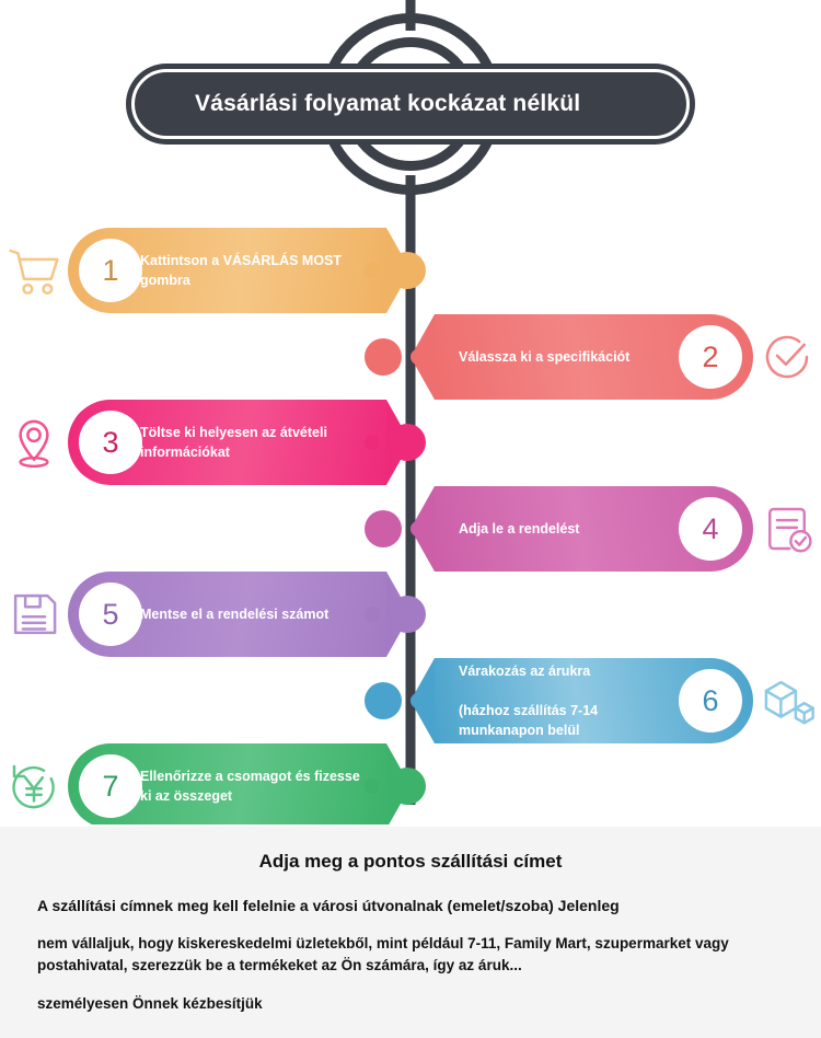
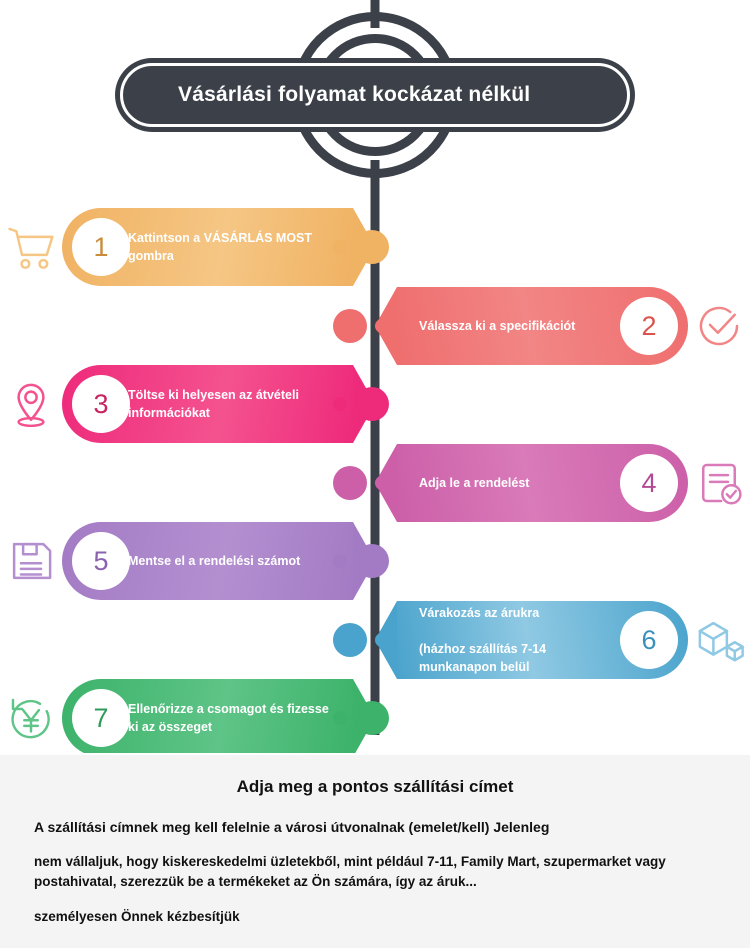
  Vásárlási folyamat kockázat nélkül
  Kattintson a VÁSÁRLÁS MOST gombra
  1
  Válassza ki a specifikációt
  2
  Töltse ki helyesen az átvételi információkat
  3
  Adja le a rendelést
  4
  Mentse el a rendelési számot
  5
  Várakozás az árukra
  (házhoz szállítás 7-14 munkanapon belül
  6
  Ellenőrizze a csomagot és fizesse ki az összeget
  7
  Adja meg a pontos szállítási címet
- A szállítási címnek meg kell felelnie a városi útvonalnak (emelet/szoba) Jelenleg
+ A szállítási címnek meg kell felelnie a városi útvonalnak (emelet/kell) Jelenleg
  nem vállaljuk, hogy kiskereskedelmi üzletekből, mint például 7-11, Family Mart, szupermarket vagy postahivatal, szerezzük be a termékeket az Ön számára, így az áruk...
  személyesen Önnek kézbesítjük
